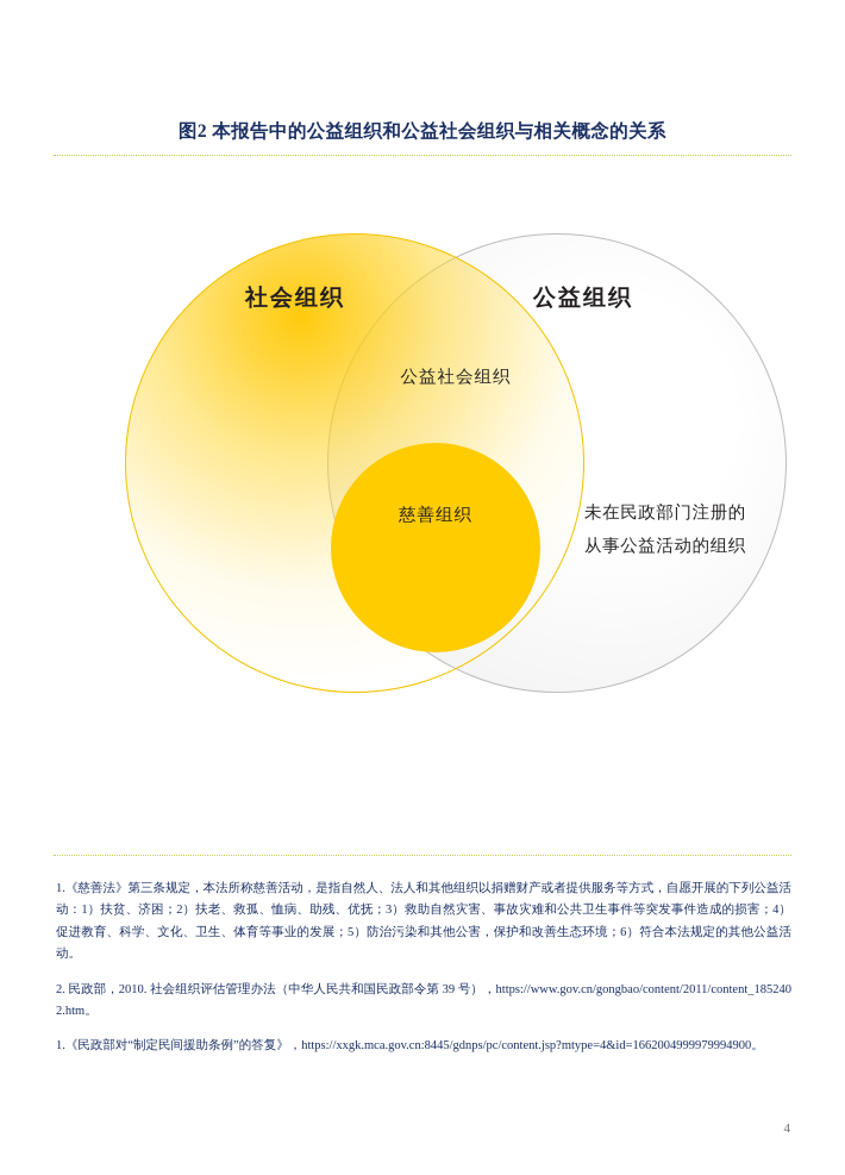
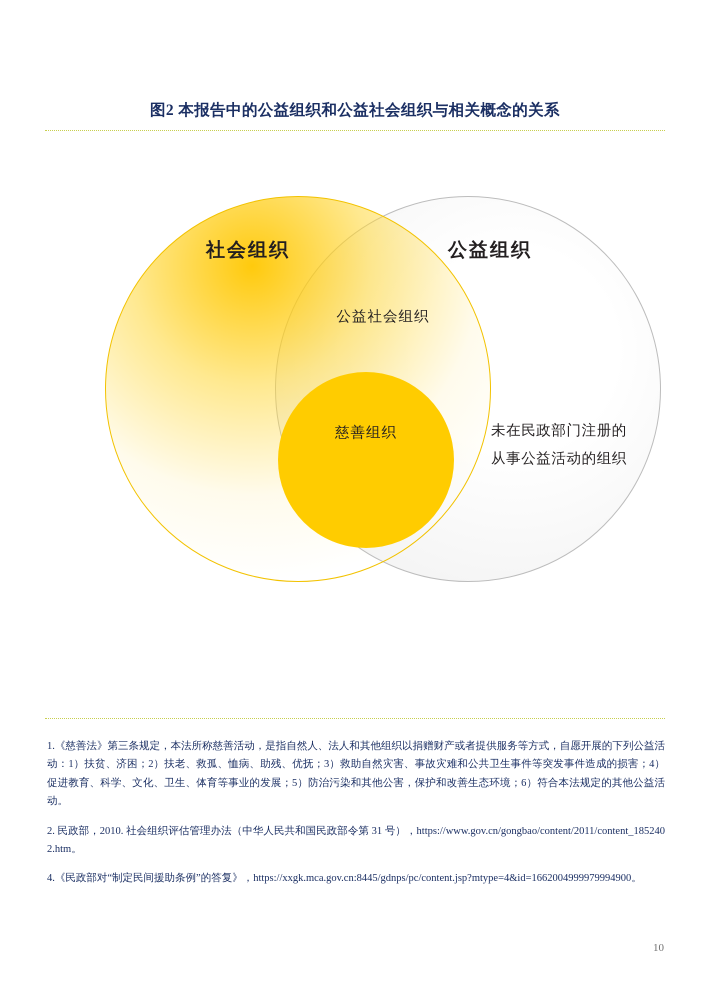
  图2 本报告中的公益组织和公益社会组织与相关概念的关系
  社会组织
  公益组织
  公益社会组织
  慈善组织
  未在民政部门注册的从事公益活动的组织
  1.《慈善法》第三条规定，本法所称慈善活动，是指自然人、法人和其他组织以捐赠财产或者提供服务等方式，自愿开展的下列公益活动：1）扶贫、济困；2）扶老、救孤、恤病、助残、优抚；3）救助自然灾害、事故灾难和公共卫生事件等突发事件造成的损害；4）促进教育、科学、文化、卫生、体育等事业的发展；5）防治污染和其他公害，保护和改善生态环境；6）符合本法规定的其他公益活动。
- 2. 民政部，2010. 社会组织评估管理办法（中华人民共和国民政部令第 39 号），https://www.gov.cn/gongbao/content/2011/content_1852402.htm。
+ 2. 民政部，2010. 社会组织评估管理办法（中华人民共和国民政部令第 31 号），https://www.gov.cn/gongbao/content/2011/content_1852402.htm。
- 1.《民政部对“制定民间援助条例”的答复》，https://xxgk.mca.gov.cn:8445/gdnps/pc/content.jsp?mtype=4&id=1662004999979994900。
+ 4.《民政部对“制定民间援助条例”的答复》，https://xxgk.mca.gov.cn:8445/gdnps/pc/content.jsp?mtype=4&id=1662004999979994900。
- 4
+ 10
